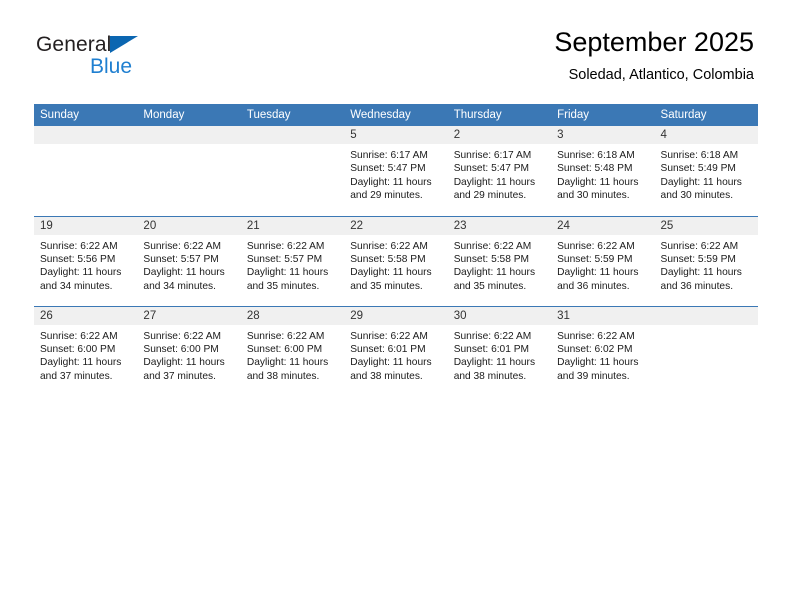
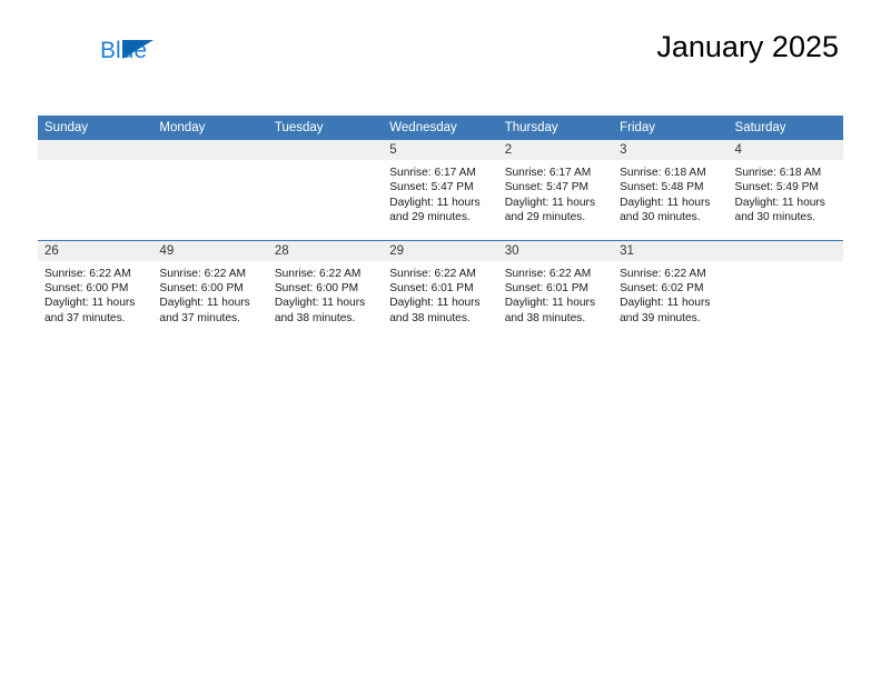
- General
  Blue
- September 2025
+ January 2025
- Soledad, Atlantico, Colombia
  Sunday	Monday	Tuesday	Wednesday	Thursday	Friday	Saturday
  			5Sunrise: 6:17 AMSunset: 5:47 PMDaylight: 11 hours and 29 minutes.	2Sunrise: 6:17 AMSunset: 5:47 PMDaylight: 11 hours and 29 minutes.	3Sunrise: 6:18 AMSunset: 5:48 PMDaylight: 11 hours and 30 minutes.	4Sunrise: 6:18 AMSunset: 5:49 PMDaylight: 11 hours and 30 minutes.
- 19Sunrise: 6:22 AMSunset: 5:56 PMDaylight: 11 hours and 34 minutes.	20Sunrise: 6:22 AMSunset: 5:57 PMDaylight: 11 hours and 34 minutes.	21Sunrise: 6:22 AMSunset: 5:57 PMDaylight: 11 hours and 35 minutes.	22Sunrise: 6:22 AMSunset: 5:58 PMDaylight: 11 hours and 35 minutes.	23Sunrise: 6:22 AMSunset: 5:58 PMDaylight: 11 hours and 35 minutes.	24Sunrise: 6:22 AMSunset: 5:59 PMDaylight: 11 hours and 36 minutes.	25Sunrise: 6:22 AMSunset: 5:59 PMDaylight: 11 hours and 36 minutes.
- 26Sunrise: 6:22 AMSunset: 6:00 PMDaylight: 11 hours and 37 minutes.	27Sunrise: 6:22 AMSunset: 6:00 PMDaylight: 11 hours and 37 minutes.	28Sunrise: 6:22 AMSunset: 6:00 PMDaylight: 11 hours and 38 minutes.	29Sunrise: 6:22 AMSunset: 6:01 PMDaylight: 11 hours and 38 minutes.	30Sunrise: 6:22 AMSunset: 6:01 PMDaylight: 11 hours and 38 minutes.	31Sunrise: 6:22 AMSunset: 6:02 PMDaylight: 11 hours and 39 minutes.
+ 26Sunrise: 6:22 AMSunset: 6:00 PMDaylight: 11 hours and 37 minutes.	49Sunrise: 6:22 AMSunset: 6:00 PMDaylight: 11 hours and 37 minutes.	28Sunrise: 6:22 AMSunset: 6:00 PMDaylight: 11 hours and 38 minutes.	29Sunrise: 6:22 AMSunset: 6:01 PMDaylight: 11 hours and 38 minutes.	30Sunrise: 6:22 AMSunset: 6:01 PMDaylight: 11 hours and 38 minutes.	31Sunrise: 6:22 AMSunset: 6:02 PMDaylight: 11 hours and 39 minutes.
